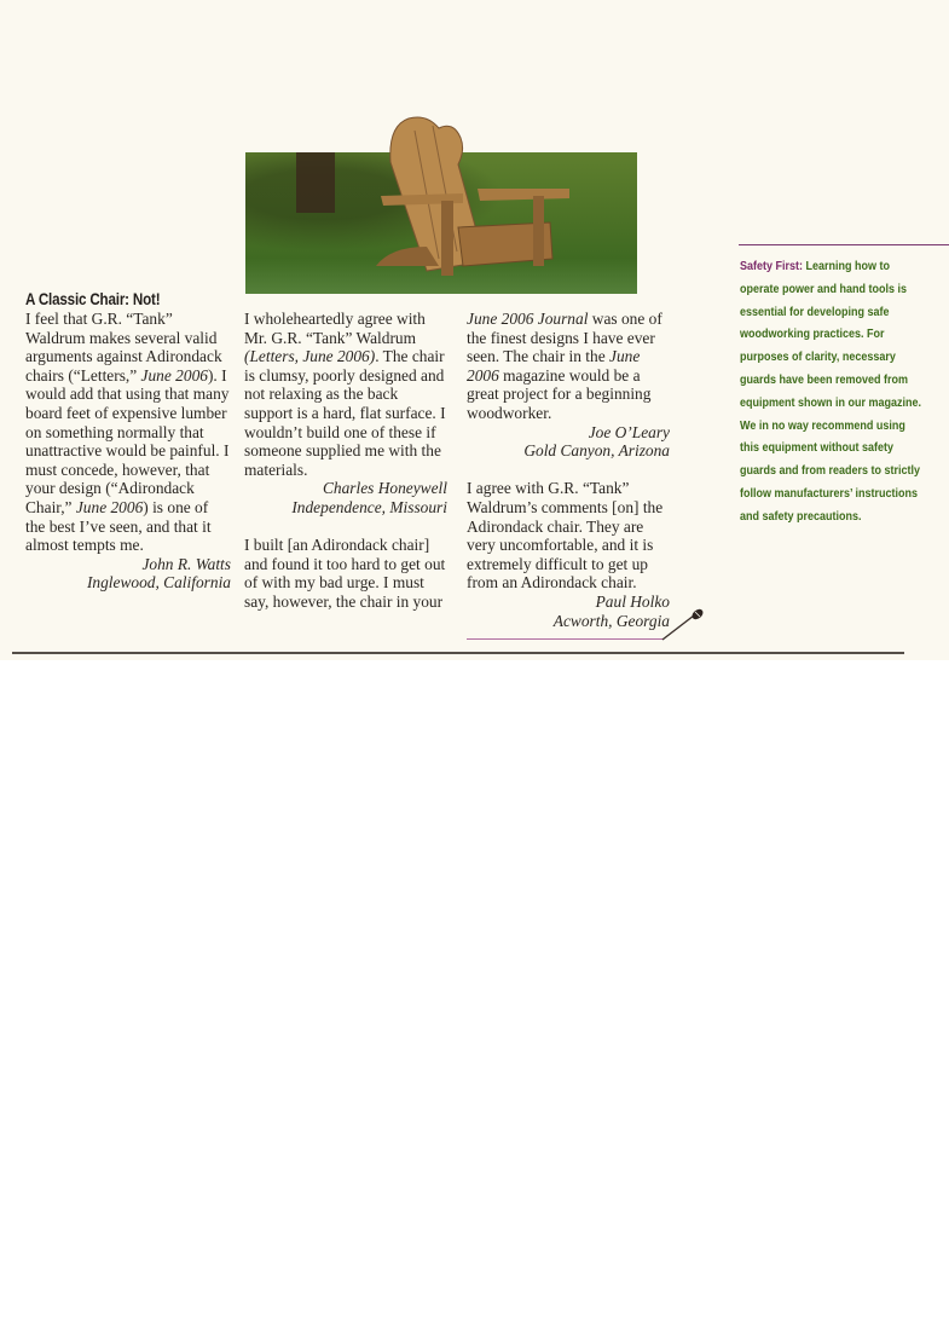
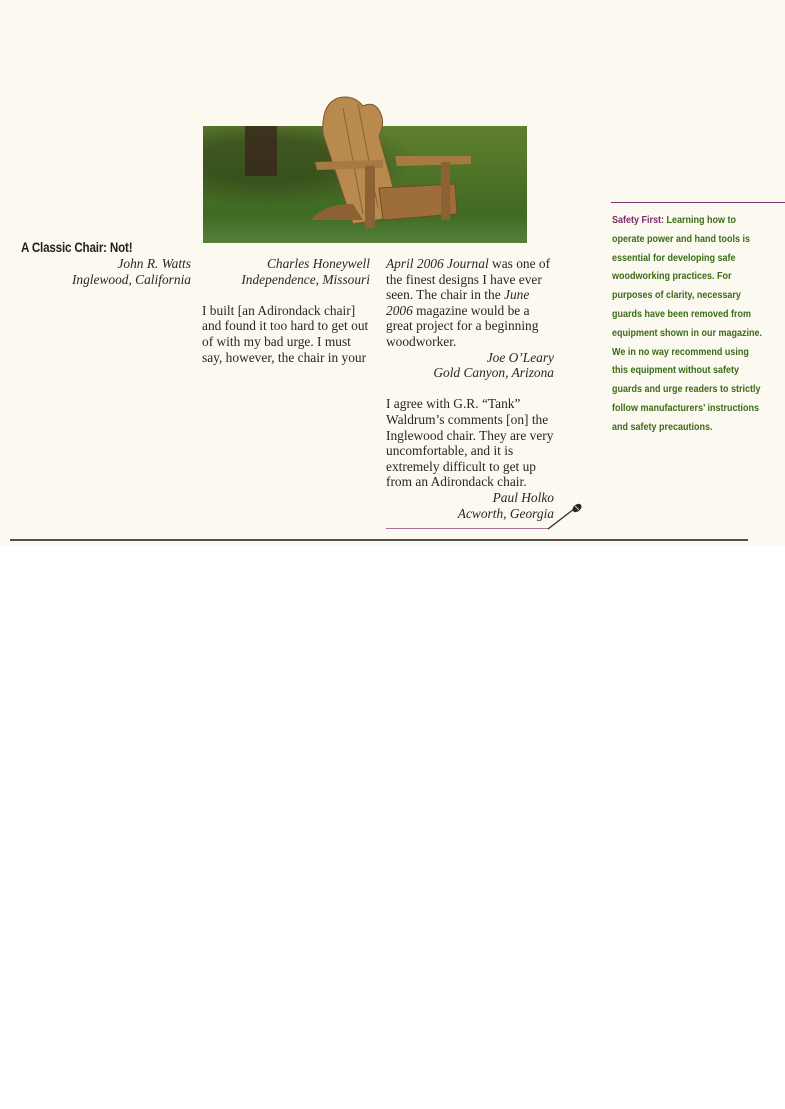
  A Classic Chair: Not!
- I feel that G.R. “Tank” Waldrum makes several valid arguments against Adirondack chairs (“Letters,” June 2006). I would add that using that many board feet of expensive lumber on something normally that unattractive would be painful. I must concede, however, that your design (“Adirondack Chair,” June 2006) is one of the best I’ve seen, and that it almost tempts me.
  John R. Watts
  Inglewood, California
- I wholeheartedly agree with Mr. G.R. “Tank” Waldrum (Letters, June 2006). The chair is clumsy, poorly designed and not relaxing as the back support is a hard, flat surface. I wouldn’t build one of these if someone supplied me with the materials.
  Charles Honeywell
  Independence, Missouri
  I built [an Adirondack chair] and found it too hard to get out of with my bad urge. I must say, however, the chair in your
- June 2006 Journal was one of the finest designs I have ever seen. The chair in the June 2006 magazine would be a great project for a beginning woodworker.
+ April 2006 Journal was one of the finest designs I have ever seen. The chair in the June 2006 magazine would be a great project for a beginning woodworker.
  Joe O’Leary
  Gold Canyon, Arizona
- I agree with G.R. “Tank” Waldrum’s comments [on] the Adirondack chair. They are very uncomfortable, and it is extremely difficult to get up from an Adirondack chair.
+ I agree with G.R. “Tank” Waldrum’s comments [on] the Inglewood chair. They are very uncomfortable, and it is extremely difficult to get up from an Adirondack chair.
  Paul Holko
  Acworth, Georgia
- Safety First: Learning how to operate power and hand tools is essential for developing safe woodworking practices. For purposes of clarity, necessary guards have been removed from equipment shown in our magazine. We in no way recommend using this equipment without safety guards and from readers to strictly follow manufacturers’ instructions and safety precautions.
+ Safety First: Learning how to operate power and hand tools is essential for developing safe woodworking practices. For purposes of clarity, necessary guards have been removed from equipment shown in our magazine. We in no way recommend using this equipment without safety guards and urge readers to strictly follow manufacturers’ instructions and safety precautions.
